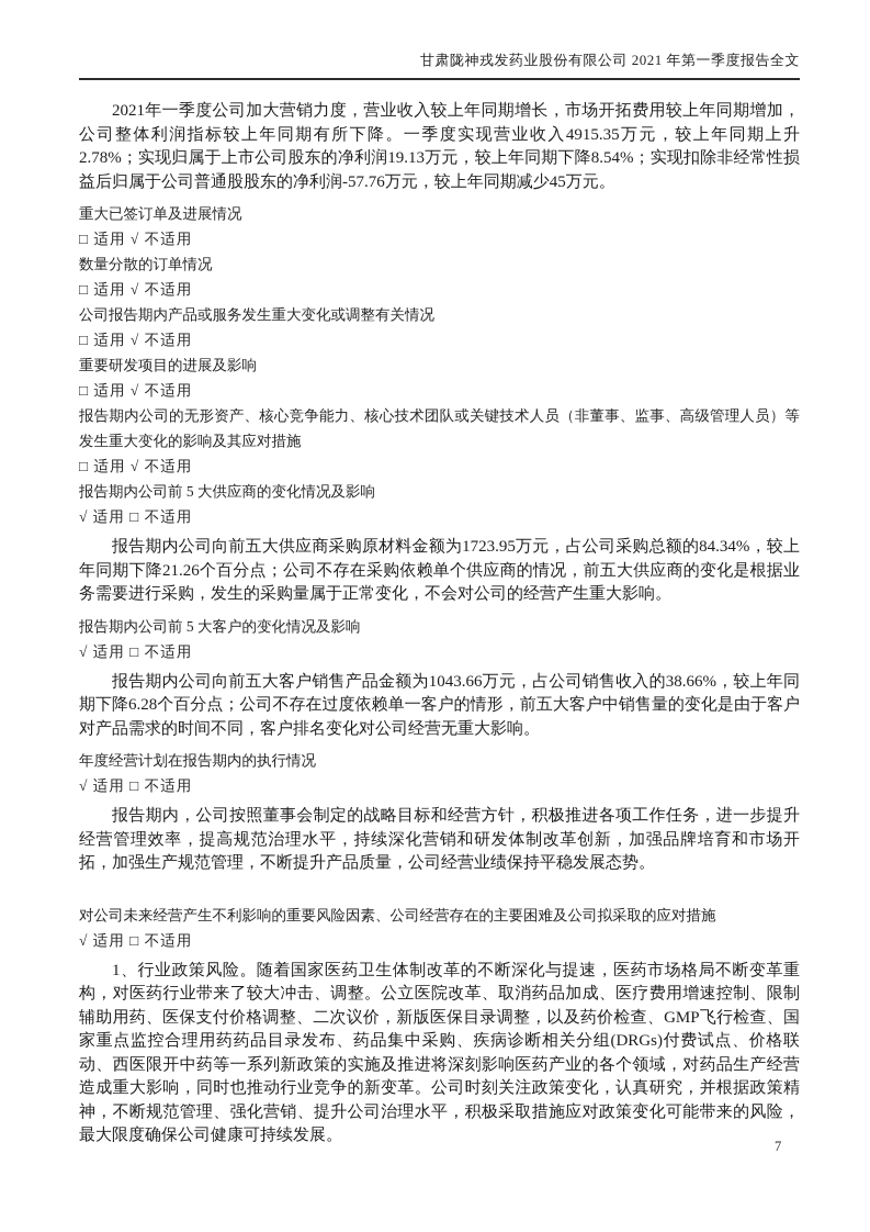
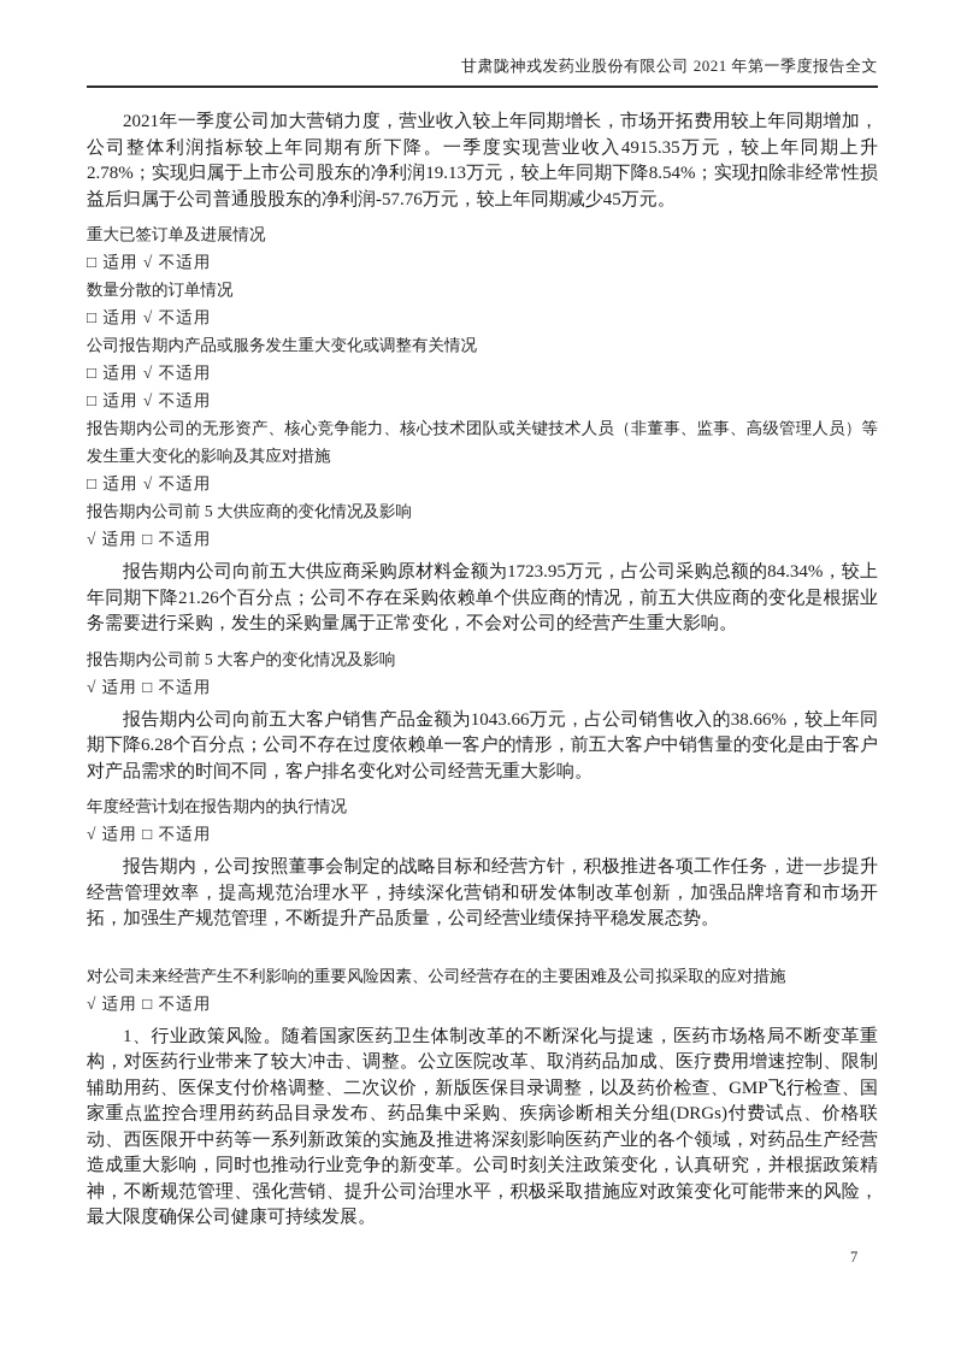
  甘肃陇神戎发药业股份有限公司 2021 年第一季度报告全文
  2021年一季度公司加大营销力度，营业收入较上年同期增长，市场开拓费用较上年同期增加，公司整体利润指标较上年同期有所下降。一季度实现营业收入4915.35万元，较上年同期上升2.78%；实现归属于上市公司股东的净利润19.13万元，较上年同期下降8.54%；实现扣除非经常性损益后归属于公司普通股股东的净利润-57.76万元，较上年同期减少45万元。
  重大已签订单及进展情况
  □ 适用 √ 不适用
  数量分散的订单情况
  □ 适用 √ 不适用
  公司报告期内产品或服务发生重大变化或调整有关情况
  □ 适用 √ 不适用
- 重要研发项目的进展及影响
  □ 适用 √ 不适用
  报告期内公司的无形资产、核心竞争能力、核心技术团队或关键技术人员（非董事、监事、高级管理人员）等发生重大变化的影响及其应对措施
  □ 适用 √ 不适用
  报告期内公司前 5 大供应商的变化情况及影响
  √ 适用 □ 不适用
  报告期内公司向前五大供应商采购原材料金额为1723.95万元，占公司采购总额的84.34%，较上年同期下降21.26个百分点；公司不存在采购依赖单个供应商的情况，前五大供应商的变化是根据业务需要进行采购，发生的采购量属于正常变化，不会对公司的经营产生重大影响。
  报告期内公司前 5 大客户的变化情况及影响
  √ 适用 □ 不适用
  报告期内公司向前五大客户销售产品金额为1043.66万元，占公司销售收入的38.66%，较上年同期下降6.28个百分点；公司不存在过度依赖单一客户的情形，前五大客户中销售量的变化是由于客户对产品需求的时间不同，客户排名变化对公司经营无重大影响。
  年度经营计划在报告期内的执行情况
  √ 适用 □ 不适用
  报告期内，公司按照董事会制定的战略目标和经营方针，积极推进各项工作任务，进一步提升经营管理效率，提高规范治理水平，持续深化营销和研发体制改革创新，加强品牌培育和市场开拓，加强生产规范管理，不断提升产品质量，公司经营业绩保持平稳发展态势。
  对公司未来经营产生不利影响的重要风险因素、公司经营存在的主要困难及公司拟采取的应对措施
  √ 适用 □ 不适用
  1、行业政策风险。随着国家医药卫生体制改革的不断深化与提速，医药市场格局不断变革重构，对医药行业带来了较大冲击、调整。公立医院改革、取消药品加成、医疗费用增速控制、限制辅助用药、医保支付价格调整、二次议价，新版医保目录调整，以及药价检查、GMP飞行检查、国家重点监控合理用药药品目录发布、药品集中采购、疾病诊断相关分组(DRGs)付费试点、价格联动、西医限开中药等一系列新政策的实施及推进将深刻影响医药产业的各个领域，对药品生产经营造成重大影响，同时也推动行业竞争的新变革。公司时刻关注政策变化，认真研究，并根据政策精神，不断规范管理、强化营销、提升公司治理水平，积极采取措施应对政策变化可能带来的风险，最大限度确保公司健康可持续发展。
  7
